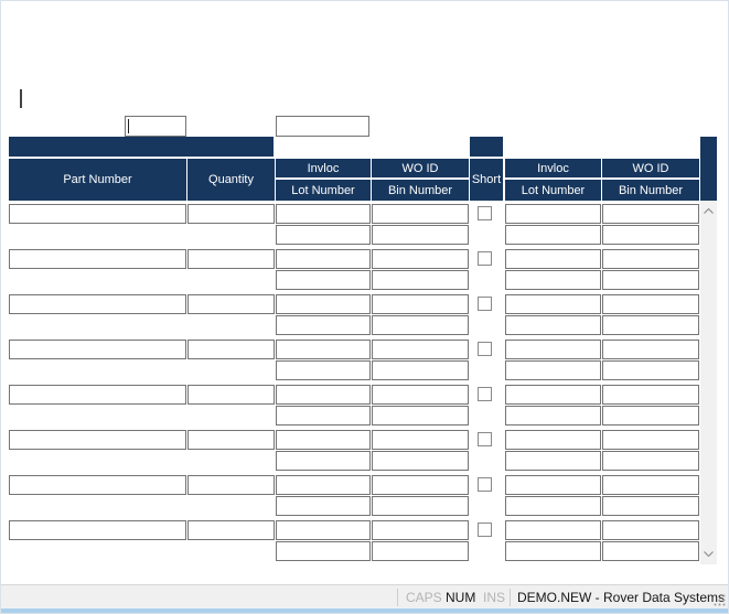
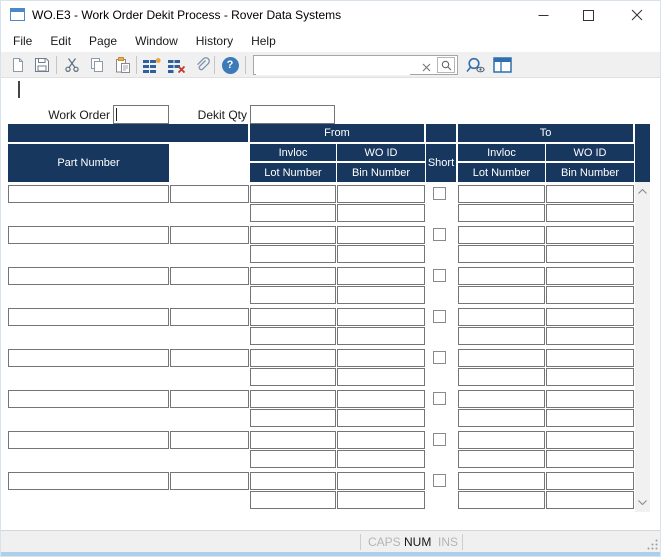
+ WO.E3 - Work Order Dekit Process - Rover Data Systems
+ File
+ Edit
+ Page
+ Window
+ History
+ Help
+ ?
+ Work Order
+ Dekit Qty
+ From
+ To
  Part Number
- Quantity
  Short
  Invloc
  WO ID
  Invloc
  WO ID
  Lot Number
  Bin Number
  Lot Number
  Bin Number
  CAPS
  NUM
  INS
- DEMO.NEW - Rover Data Systems
